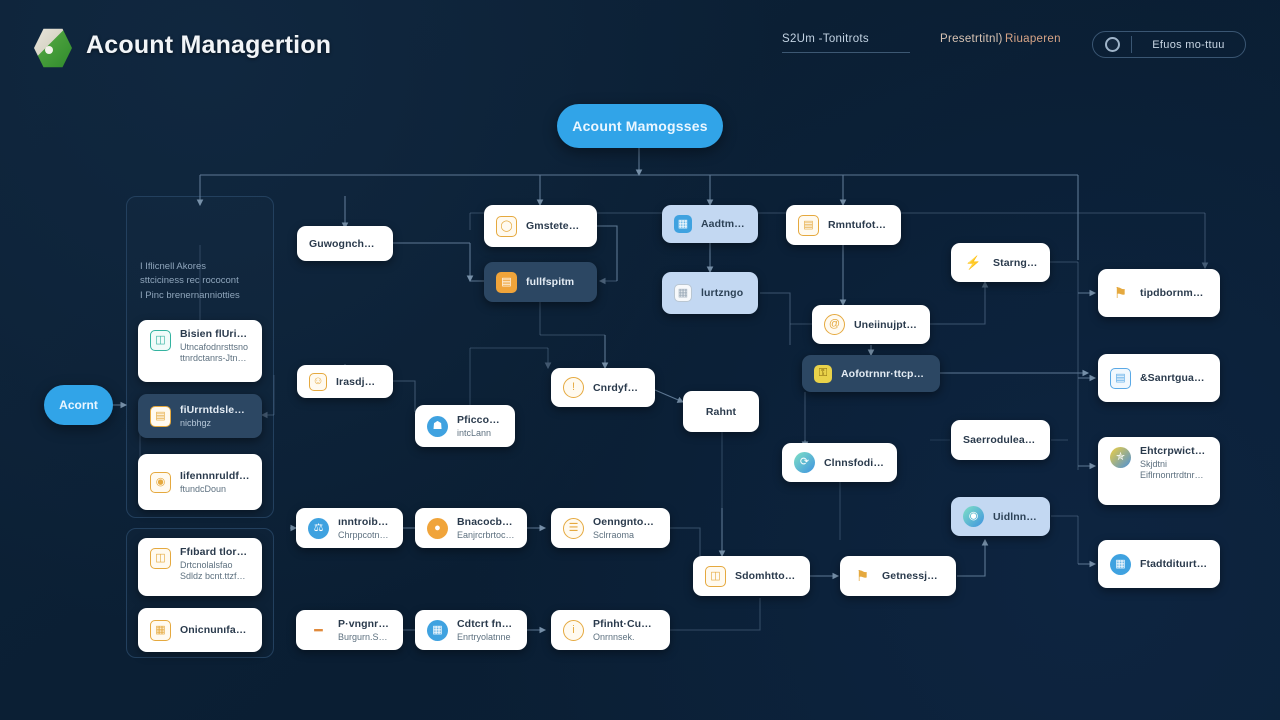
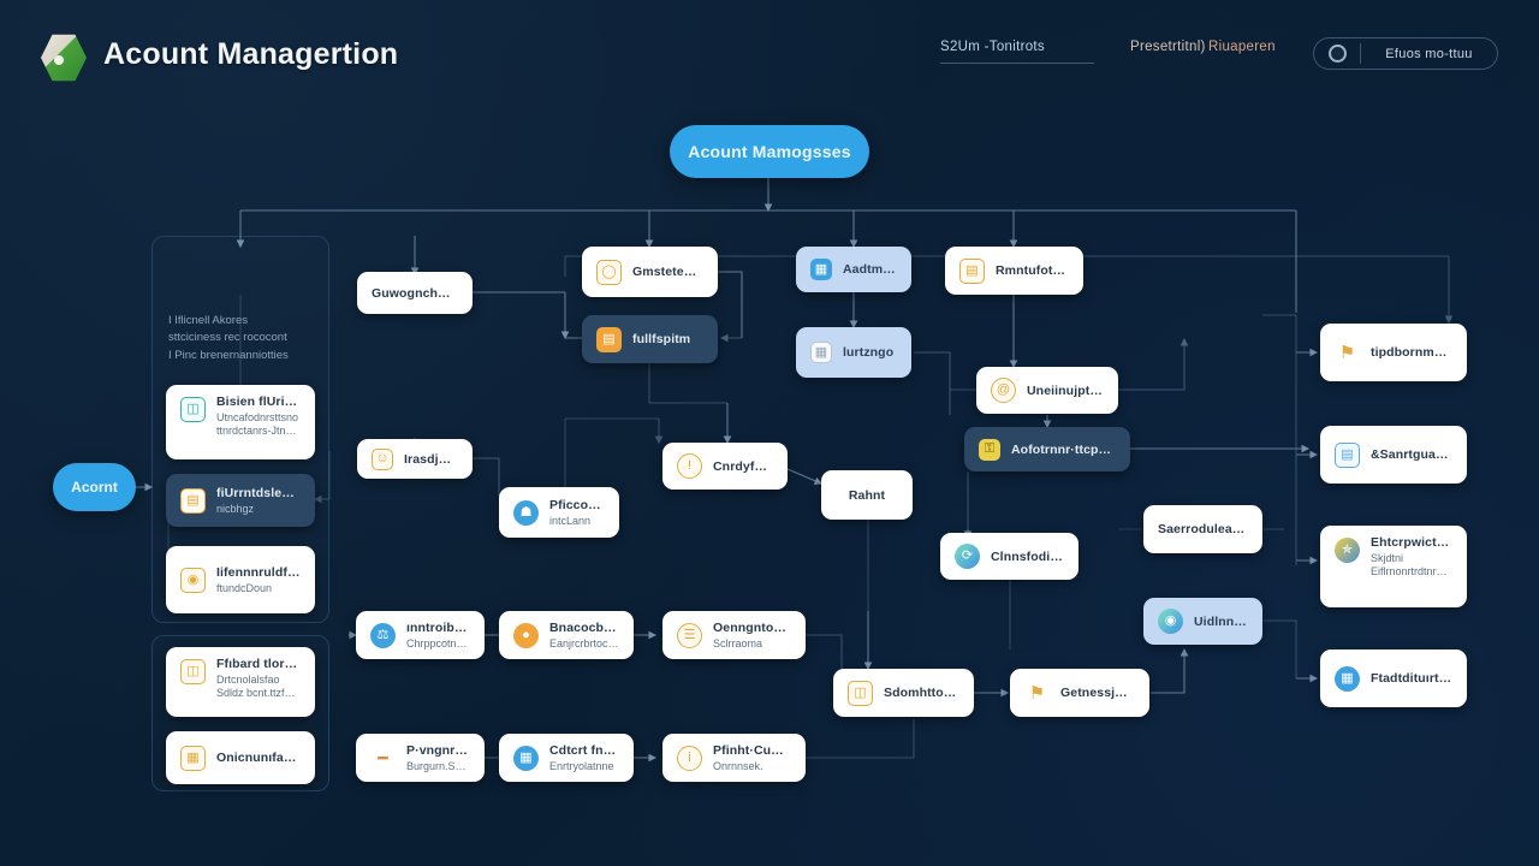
  Acount Managertion
  S2Um -Tonitrots
  Presetrtitnl)
  Riuaperen
  Efuos mo-ttuu
  Acount Mamogsses
  Acornt
  I Iflicnell Akores
  sttciciness rec rococont
  I Pinc brenernanniotties
  ◫
  Bisien flUricg
  Utncafodnrsttsno
  ▤
  fiUrrntdslessn
  nicbhgz
  ◉
  Iifennnruldfor
  ftundcDoun
  ◫
  Ffıbard tlorl·o
  Drtcnolalsfao
  Sdldz bcnt.ttzfoer
  ▦
  Guwognchule
  ☺
  Irasdjnhl
  ⚖
  ınntroibrer
  Chrppcotnact
  ━
  P·vngnrt·è
  Burgurn.Sgor
  ☗
  Pficcodtn
  intcLann
  ●
  Bnacocb·tv
  Eanjrcrbrtocps
  ▦
  Enrtryolatnne
  ◯
  Gmsteteont
  ▤
  fullfspitm
  !
  Cnrdyfgjn
  ☰
  Oenngntoca
  Sclrraoma
  i
  Pfinht·Cunor
  Onrnnsek.
  ▦
  Aadtmnr
  ▦
  lurtzngo
  Rahnt
  ◫
  Sdomhttonu
  ▤
  Rmntufotno
  @
  Uneiinujpttrd
  ⚿
  Aofotrnnr·ttcppfr
  ⟳
  Clnnsfodinr
  ⚑
  Getnessjoon
- ⚡
- Starngox
  Saerroduleadr
  ◉
  Uidlnnnr
  ⚑
  tipdbornmnb
  ▤
  &Sanrtguanh
  ✯
  Ehtcrpwictep
  Skjdtni
  ▦
  Ftadtdituırtbt
